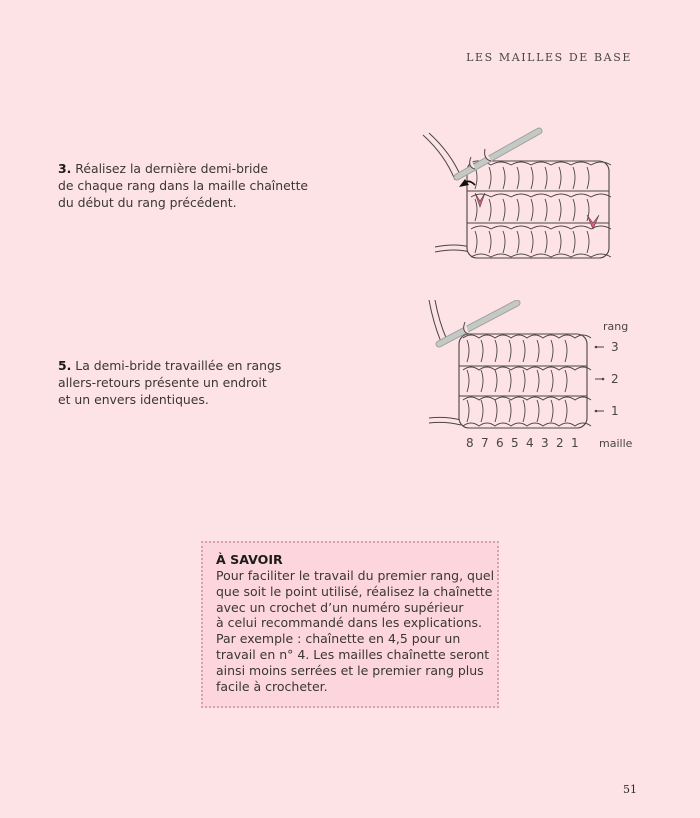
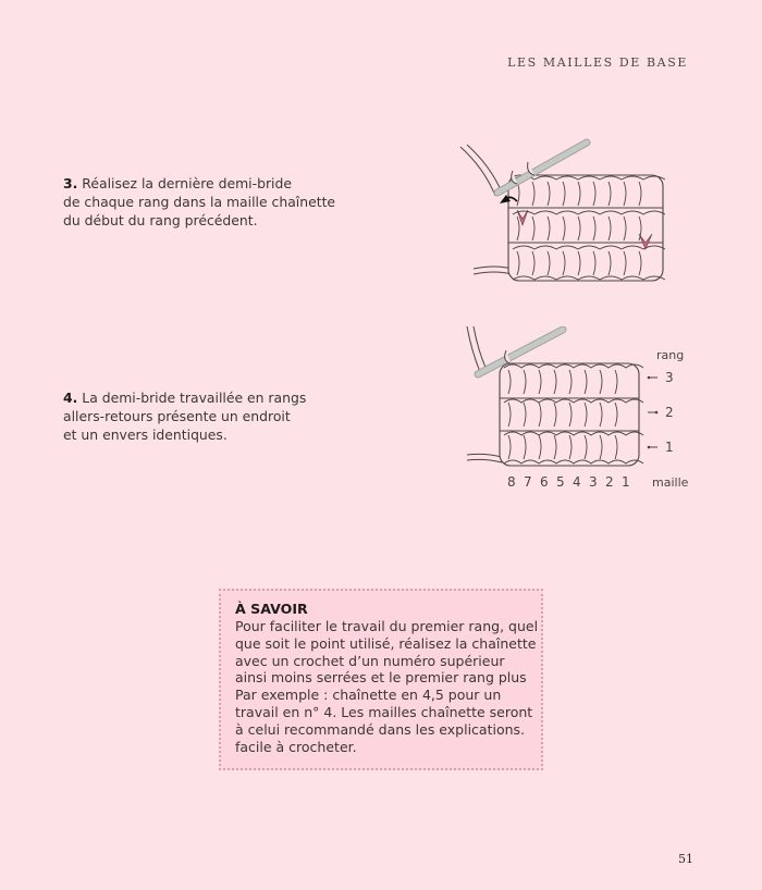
  LES MAILLES DE BASE
  3. Réalisez la dernière demi-bride
  de chaque rang dans la maille chaînette
  du début du rang précédent.
- 5. La demi-bride travaillée en rangs
+ 4. La demi-bride travaillée en rangs
  allers-retours présente un endroit
  et un envers identiques.
  rang
  3
  2
  1
  8
  7
  6
  5
  4
  3
  2
  1
  maille
  À SAVOIR
  Pour faciliter le travail du premier rang, quel
  que soit le point utilisé, réalisez la chaînette
  avec un crochet d’un numéro supérieur
- à celui recommandé dans les explications.
+ ainsi moins serrées et le premier rang plus
  Par exemple : chaînette en 4,5 pour un
  travail en n° 4. Les mailles chaînette seront
- ainsi moins serrées et le premier rang plus
+ à celui recommandé dans les explications.
  facile à crocheter.
  51
